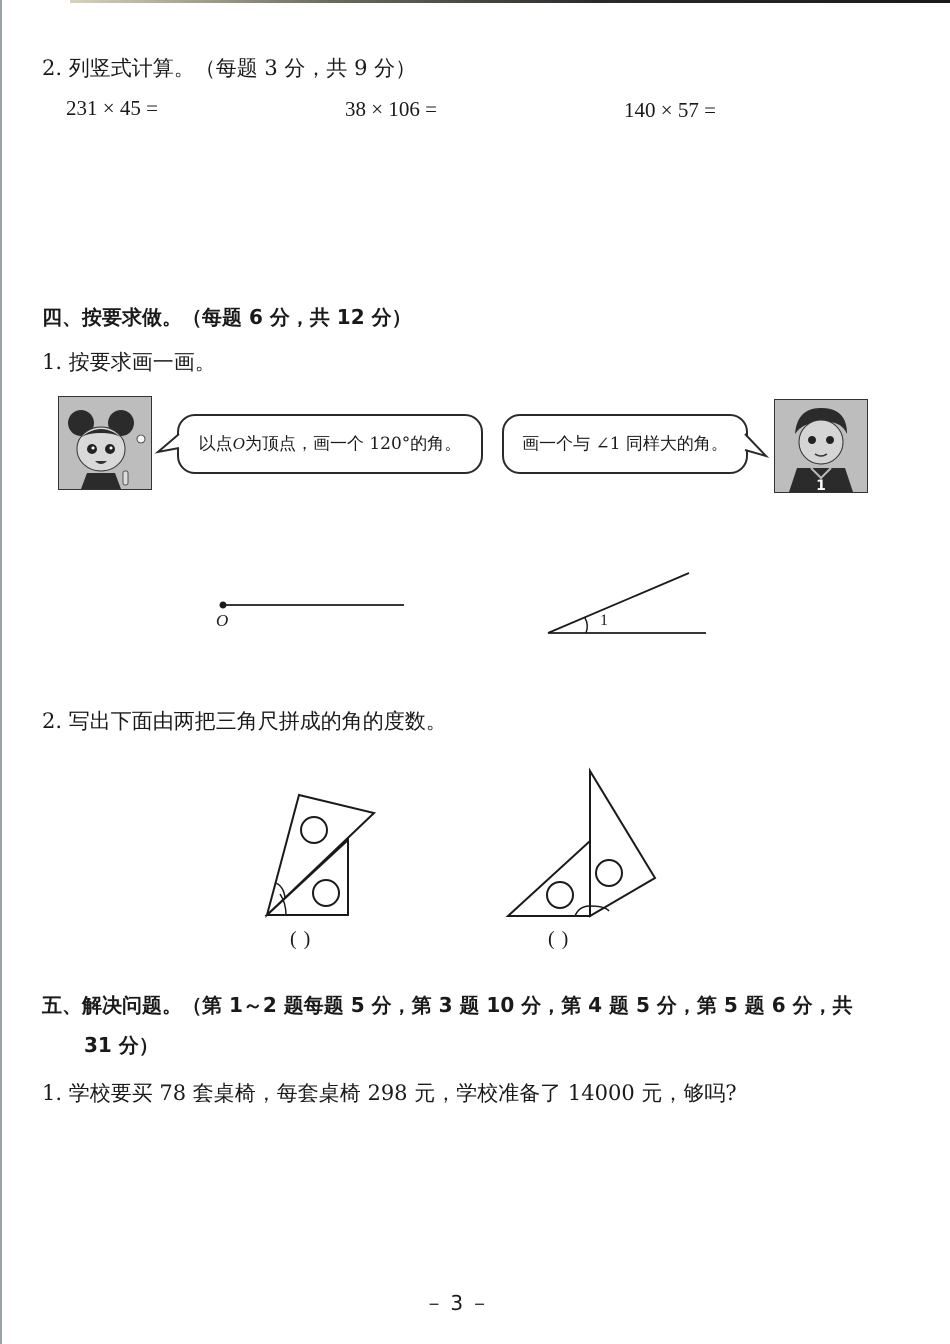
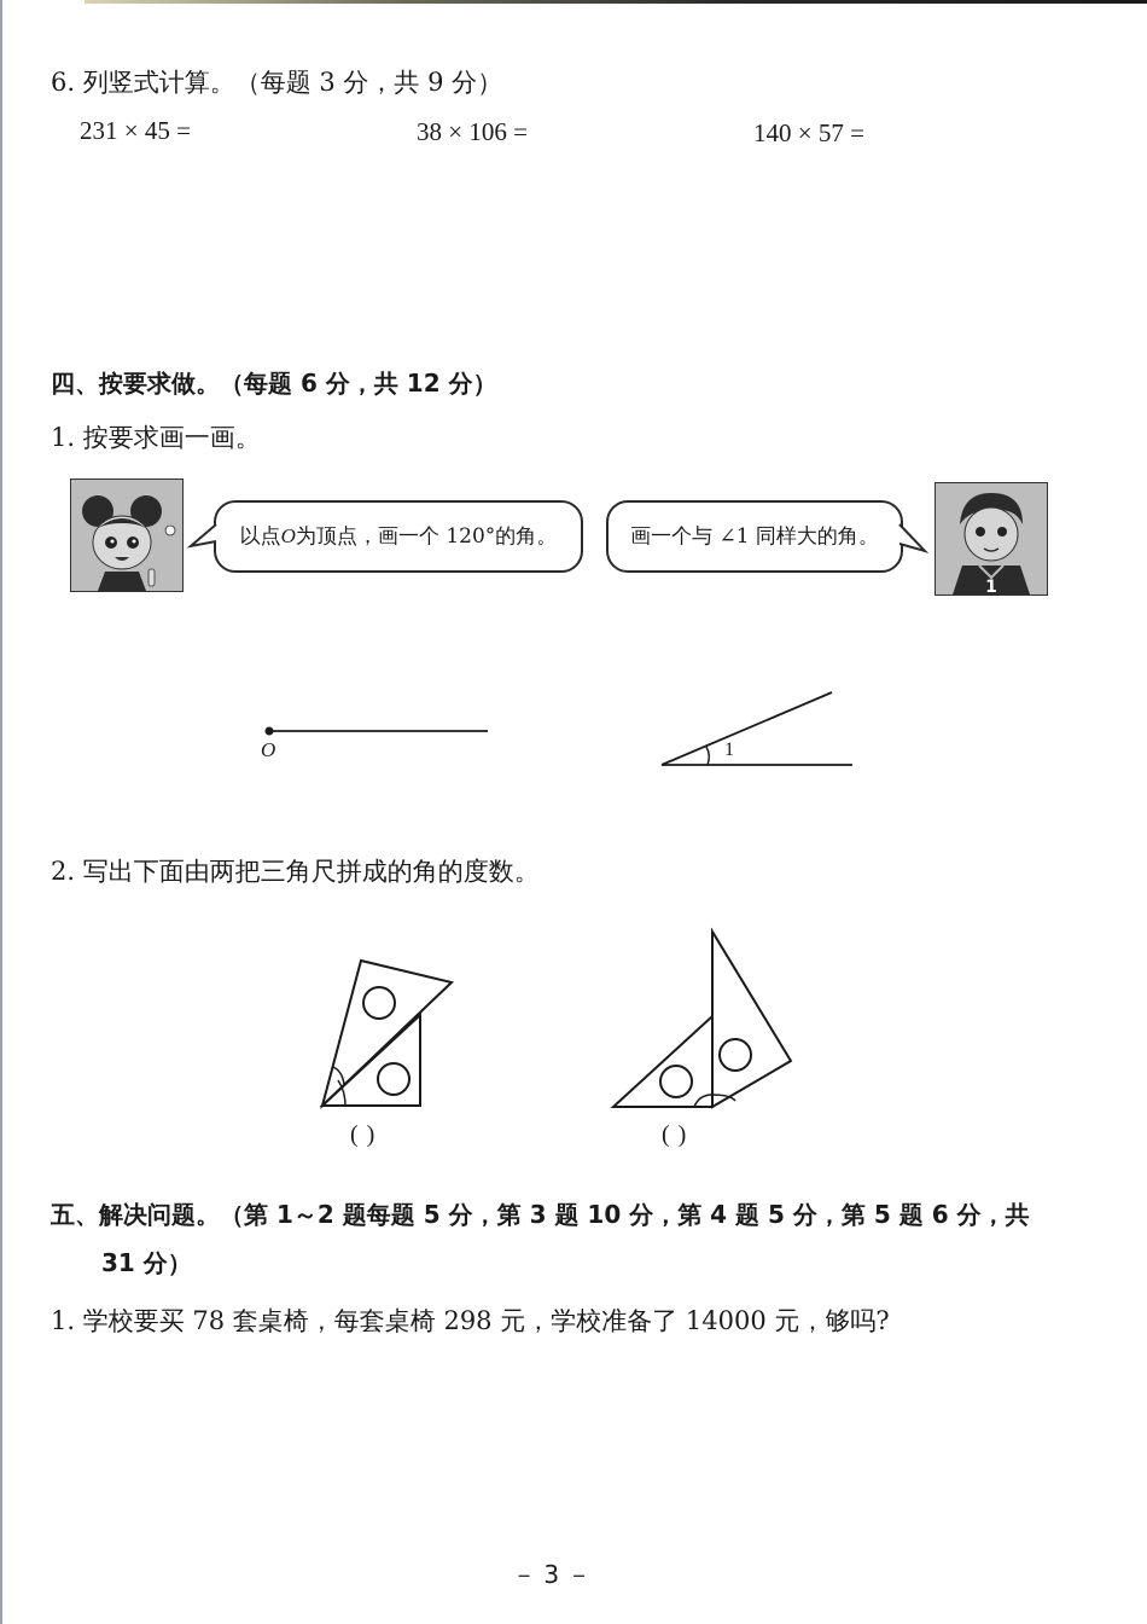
- 2. 列竖式计算。（每题 3 分，共 9 分）
+ 6. 列竖式计算。（每题 3 分，共 9 分）
  231 × 45 =
  38 × 106 =
  140 × 57 =
  四、按要求做。（每题 6 分，共 12 分）
  1. 按要求画一画。
  以点
  O
  为顶点，画一个 120°的角。
  画一个与 ∠1 同样大的角。
  1
  O
  1
  2. 写出下面由两把三角尺拼成的角的度数。
  ( )
  ( )
  五、解决问题。（第 1～2 题每题 5 分，第 3 题 10 分，第 4 题 5 分，第 5 题 6 分，共
  31 分）
  1. 学校要买 78 套桌椅，每套桌椅 298 元，学校准备了 14000 元，够吗?
  － 3 －
